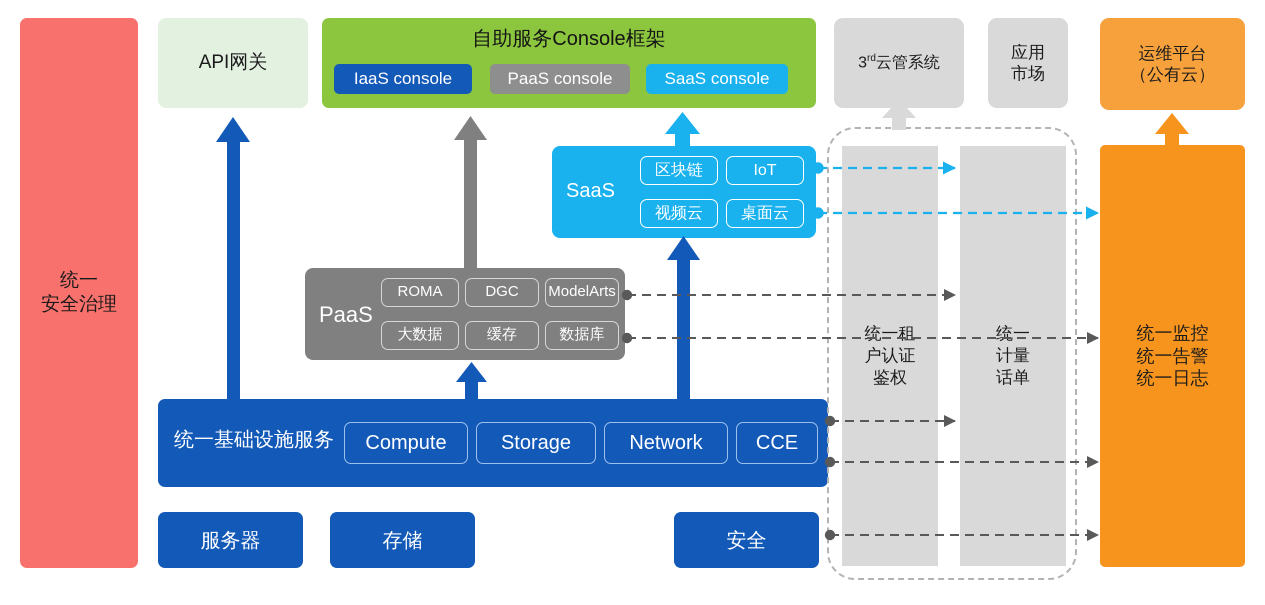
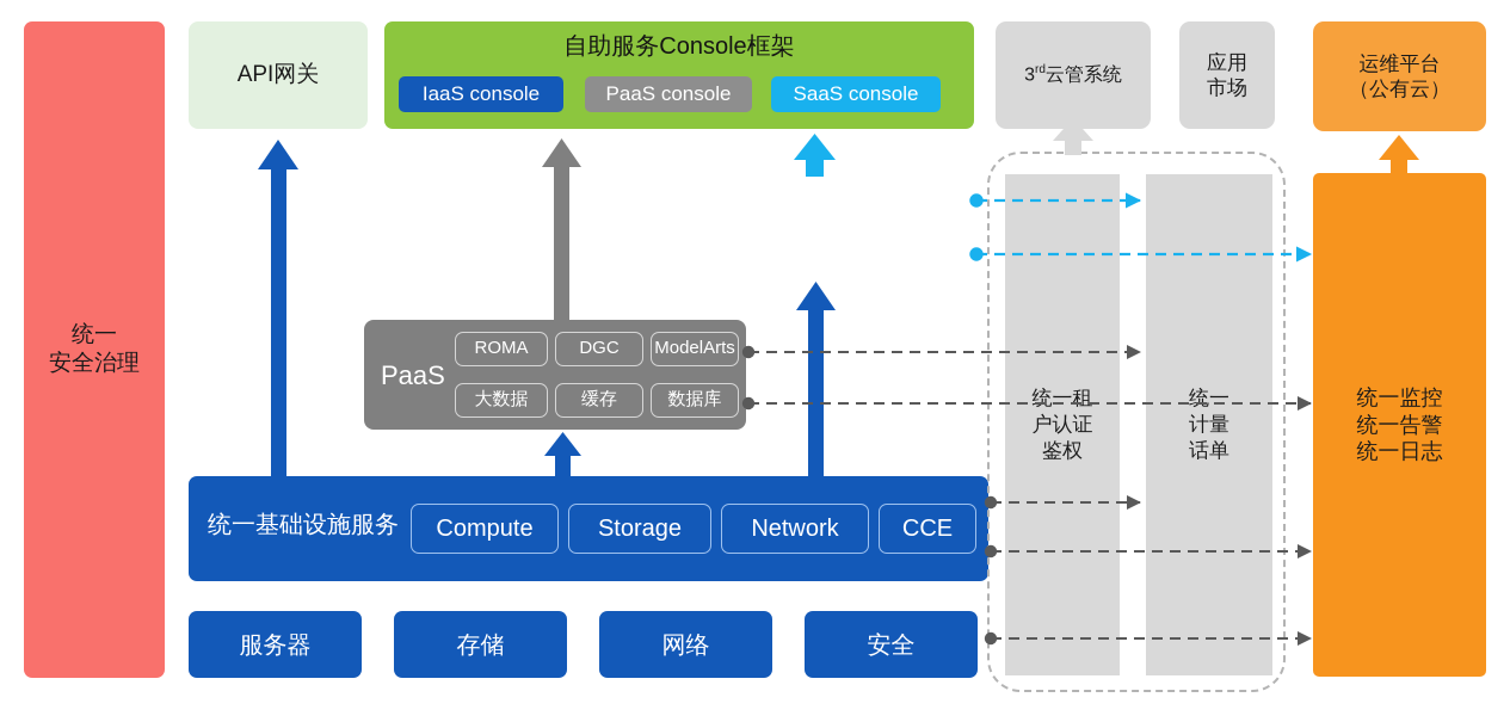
  统一
  安全治理
  API网关
  自助服务Console框架
  IaaS console
  PaaS console
  SaaS console
  3rd云管系统
  应用
  市场
  运维平台
  （公有云）
  统一监控
  统一告警
  统一日志
- SaaS
- 区块链
- IoT
- 视频云
- 桌面云
  PaaS
  ROMA
  DGC
  ModelArts
  大数据
  缓存
  数据库
  统一基础设施服务
  Compute
  Storage
  Network
  CCE
  服务器
  存储
+ 网络
  安全
  统一租
  户认证
  鉴权
  统一
  计量
  话单
